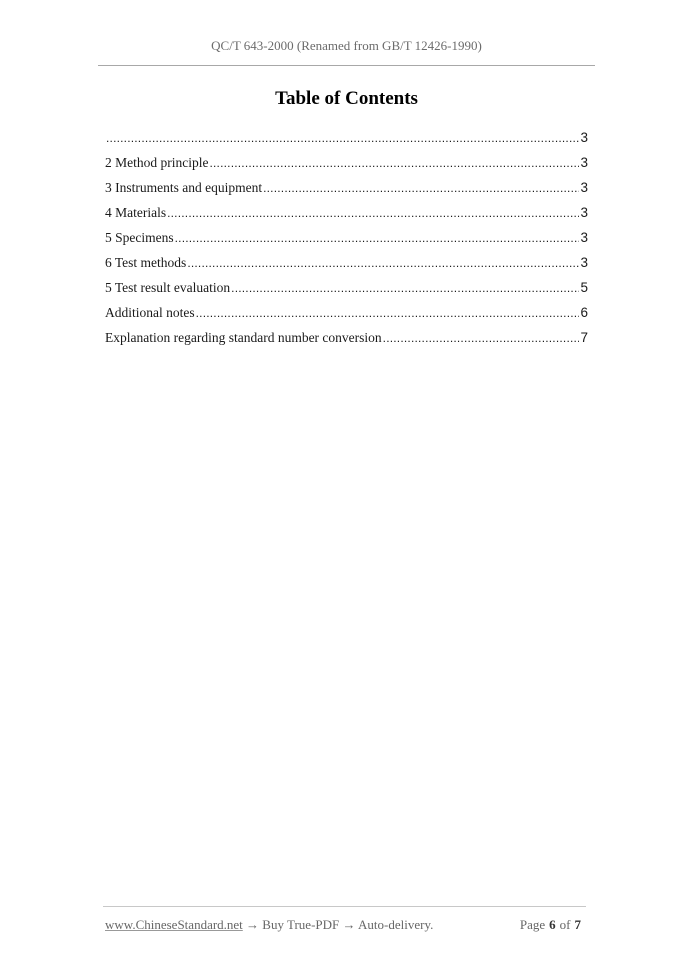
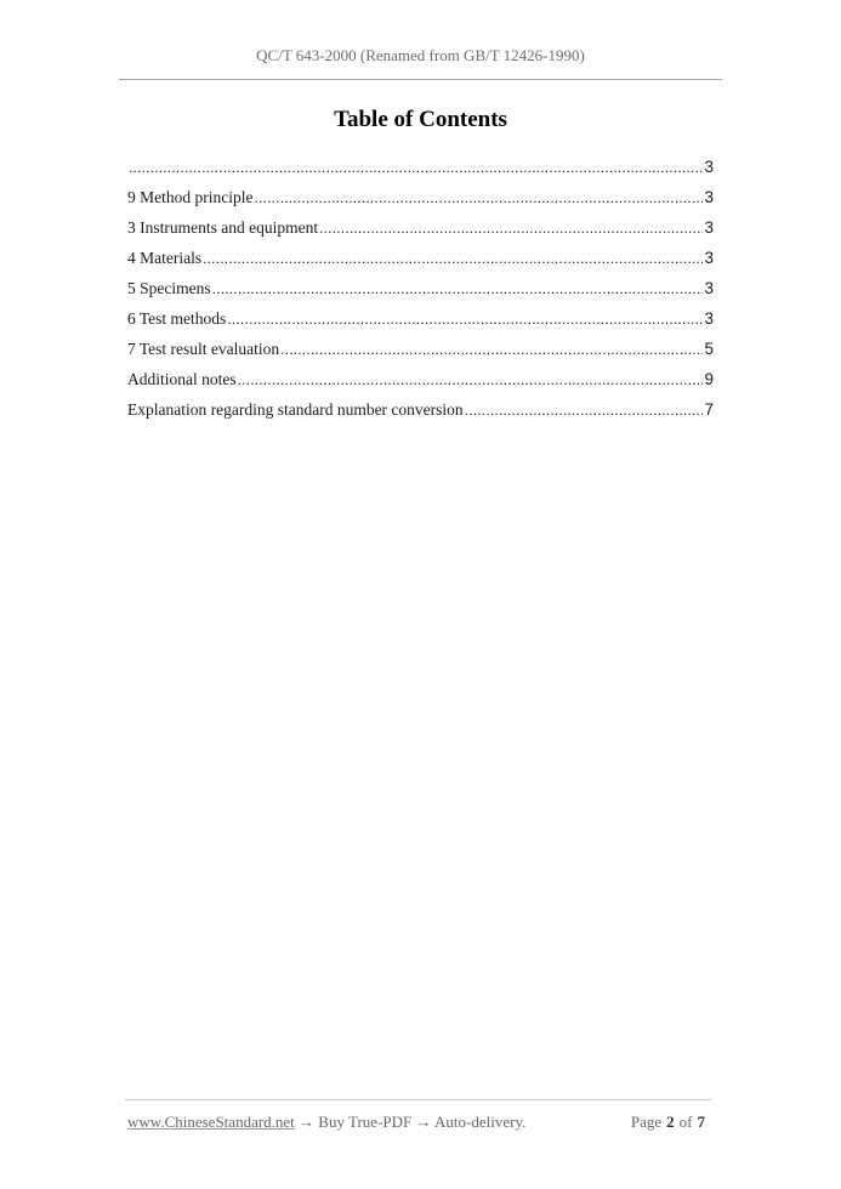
  QC/T 643-2000 (Renamed from GB/T 12426-1990)
  Table of Contents
  3
- 2 Method principle
+ 9 Method principle
  3
  3 Instruments and equipment
  3
  4 Materials
  3
  5 Specimens
  3
  6 Test methods
  3
- 5 Test result evaluation
+ 7 Test result evaluation
  5
  Additional notes
- 6
+ 9
  Explanation regarding standard number conversion
  7
  www.ChineseStandard.net → Buy True-PDF → Auto-delivery.
- Page 6 of 7
+ Page 2 of 7
